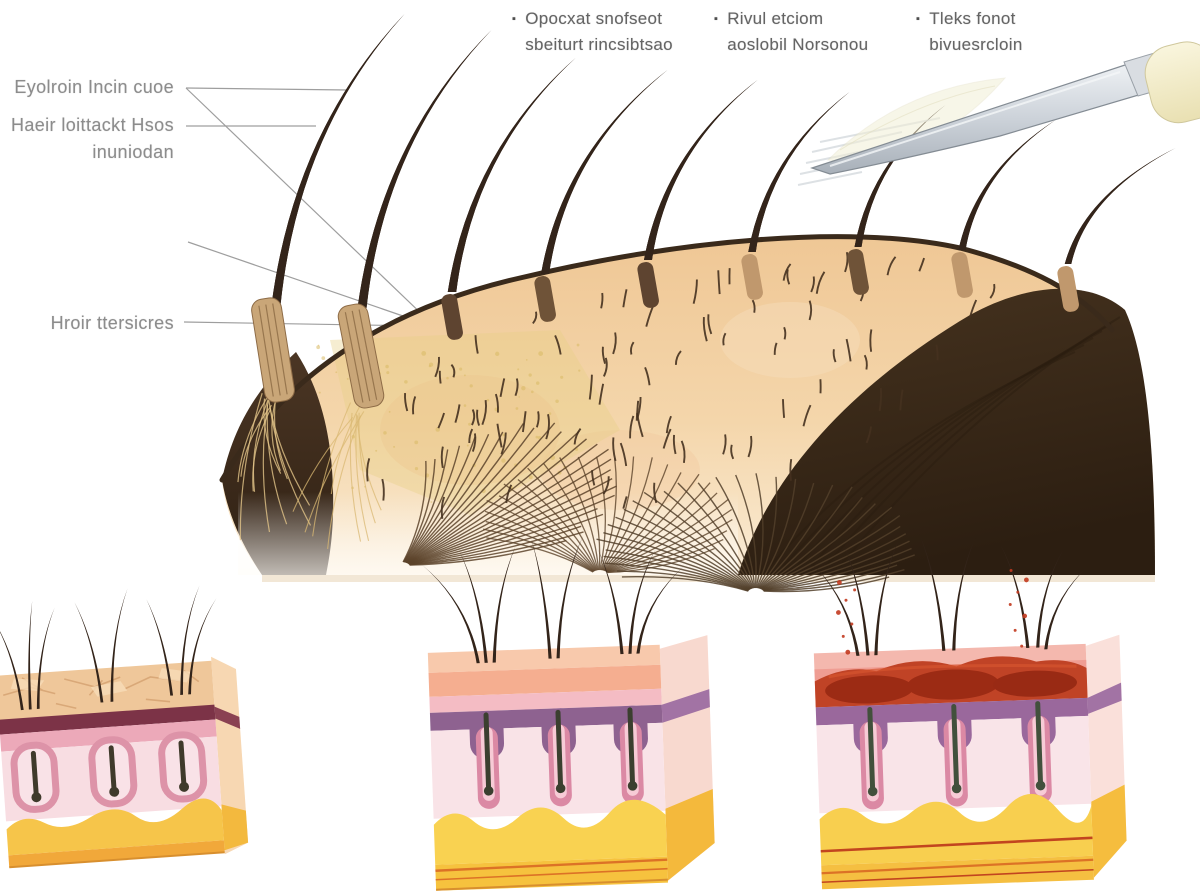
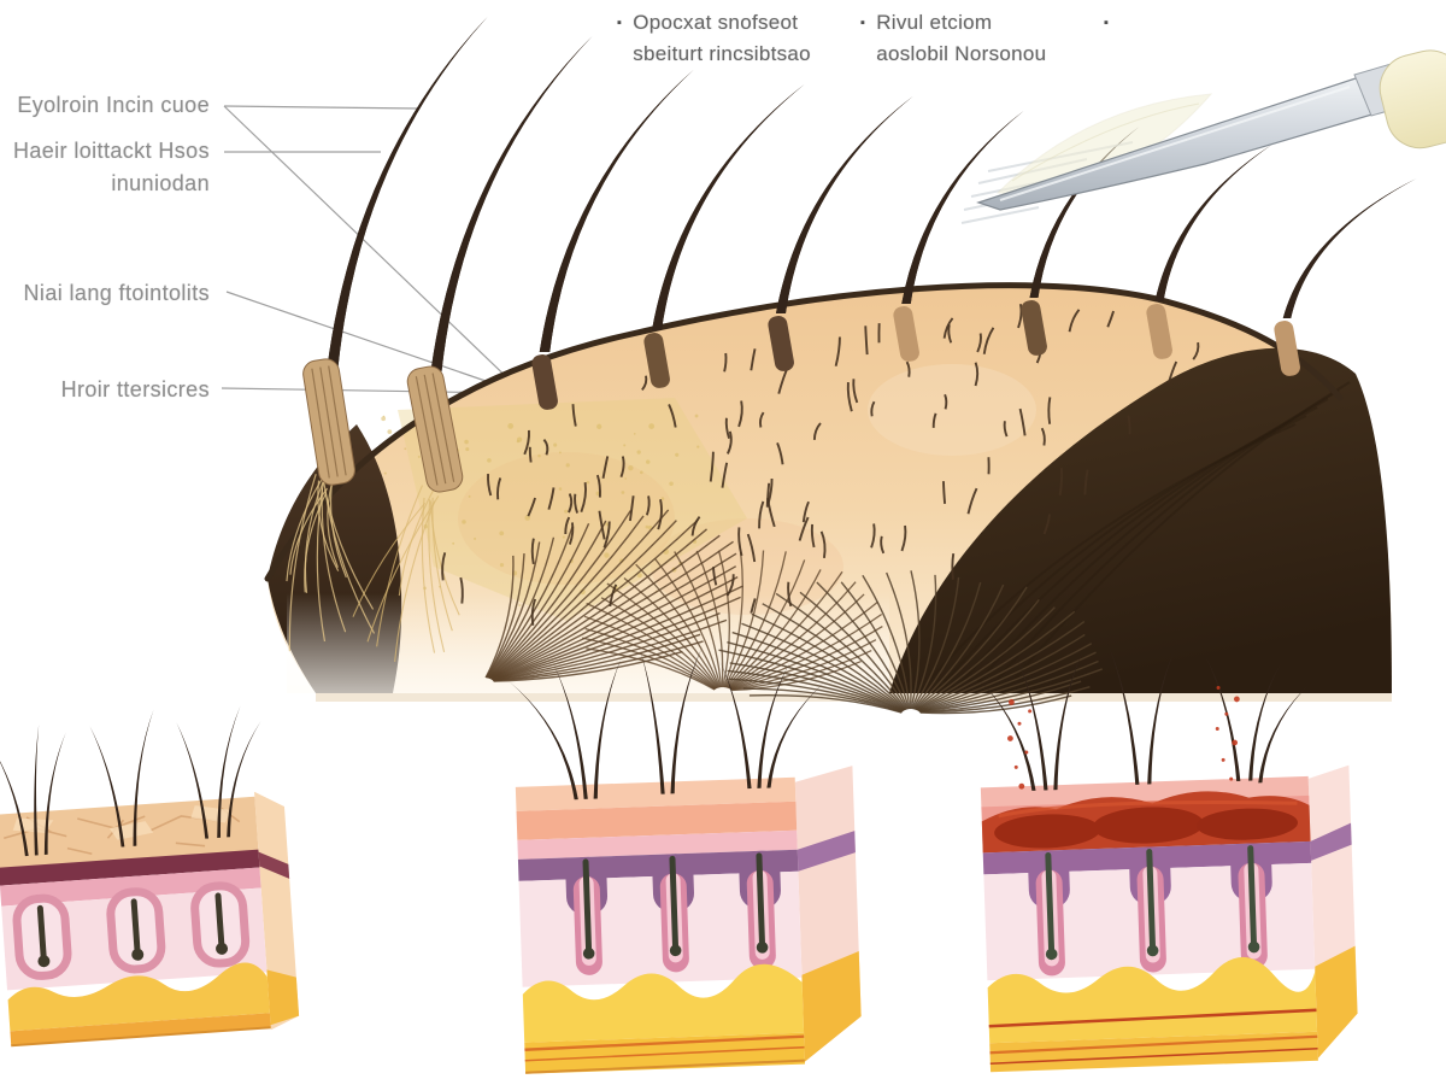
  ▪
  Opocxat snofseot
  sbeiturt rincsibtsao
  ▪
  Rivul etciom
  aoslobil Norsonou
  ▪
- Tleks fonot
- bivuesrcloin
  Eyolroin Incin cuoe
  Haeir loittackt Hsos
  inuniodan
+ Niai lang ftointolits
  Hroir ttersicres
